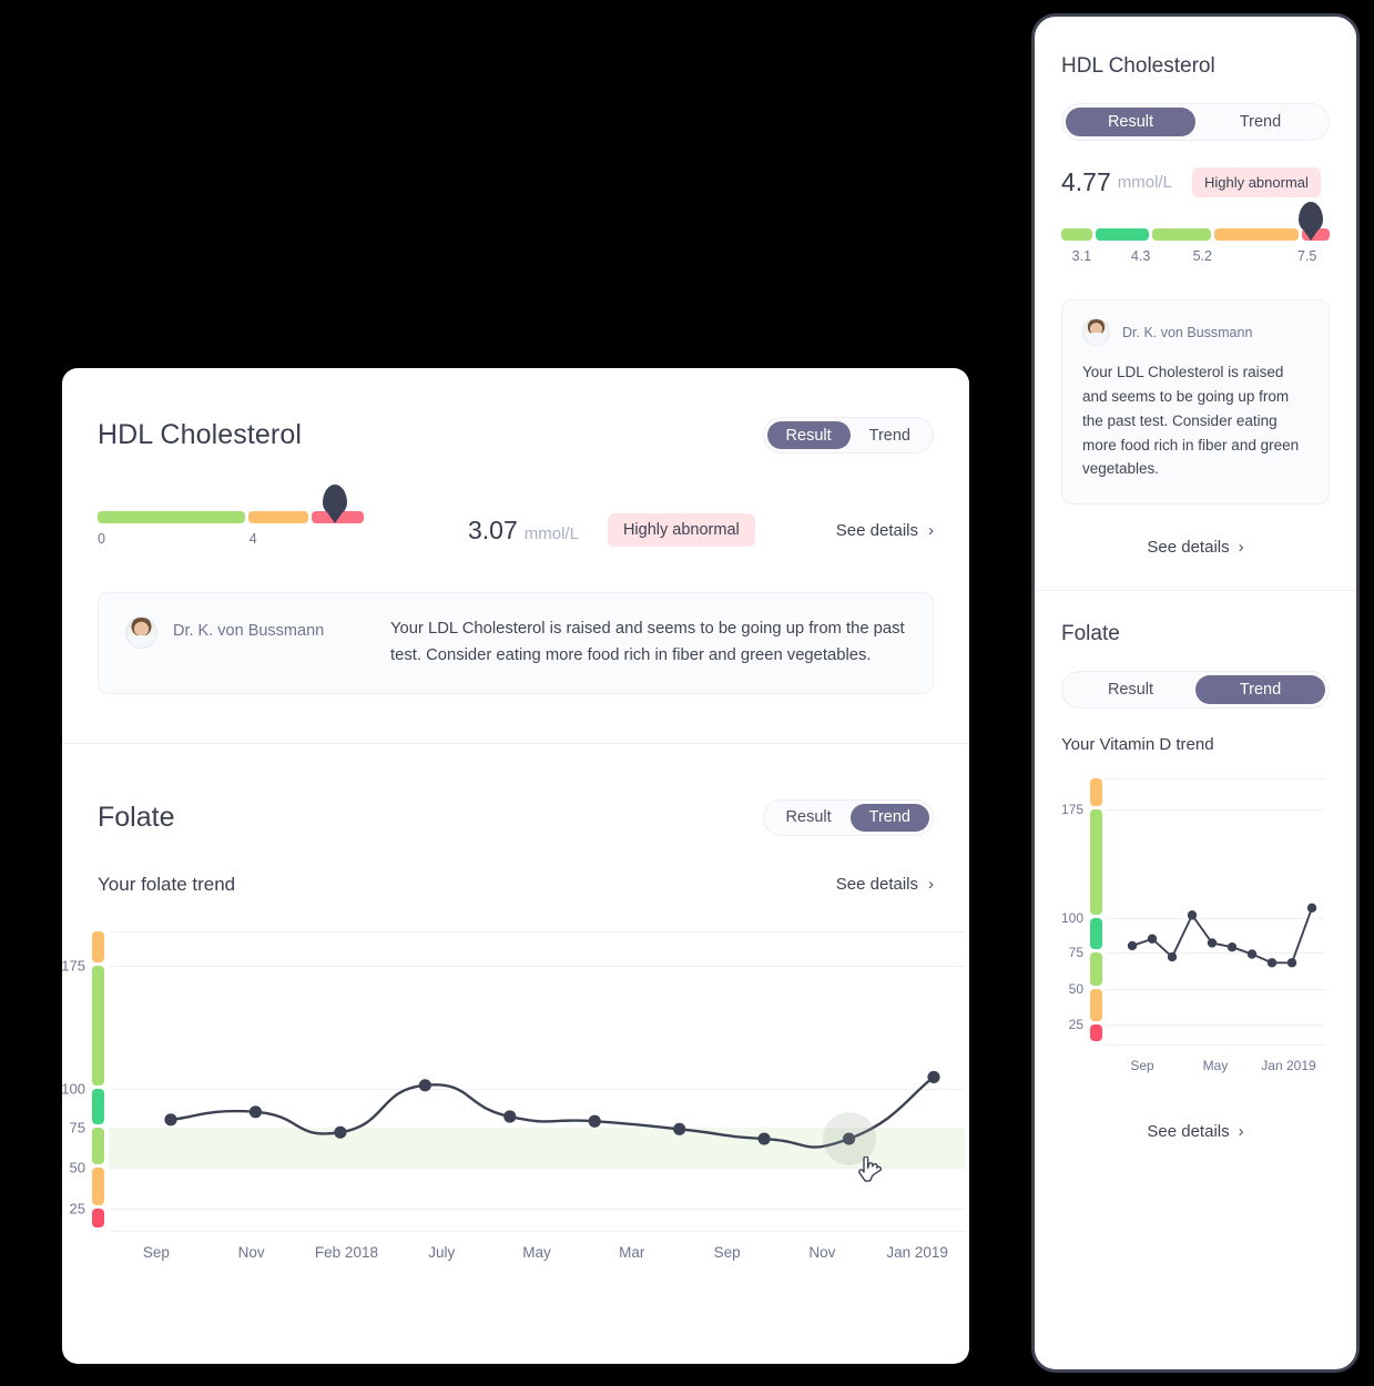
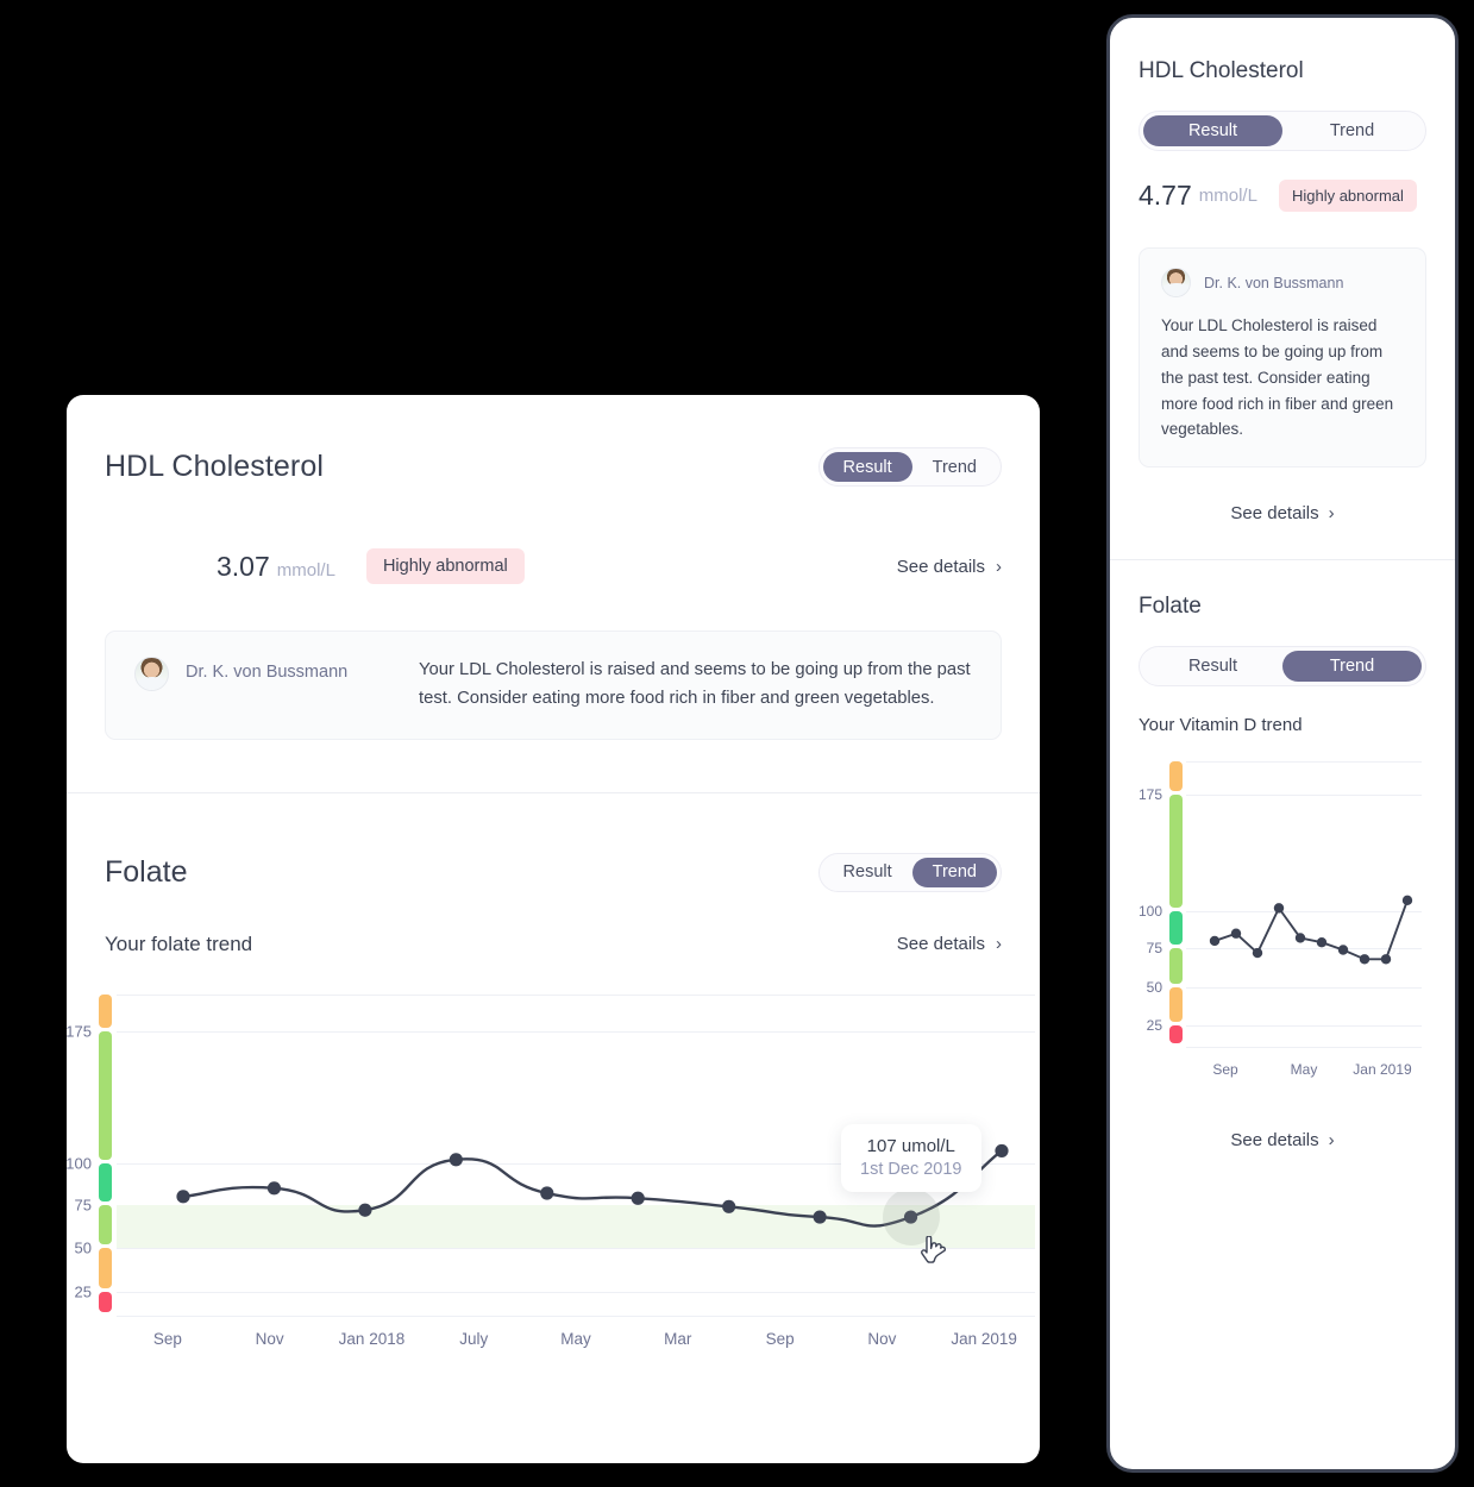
  HDL Cholesterol
  Result
  Trend
- 0
- 4
  3.07
  mmol/L
  Highly abnormal
  See details
  ›
  Dr. K. von Bussmann
  Your LDL Cholesterol is raised and seems to be going up from the past test. Consider eating more food rich in fiber and green vegetables.
  Folate
  Result
  Trend
  Your folate trend
  See details
  ›
  175
  100
  75
  50
  25
  Sep
  Nov
- Feb 2018
+ Jan 2018
  July
  May
  Mar
  Sep
  Nov
  Jan 2019
+ 107 umol/L
+ 1st Dec 2019
  HDL Cholesterol
  Result
  Trend
  4.77
  mmol/L
  Highly abnormal
- 3.1
- 4.3
- 5.2
- 7.5
  Dr. K. von Bussmann
  Your LDL Cholesterol is raised and seems to be going up from the past test. Consider eating more food rich in fiber and green vegetables.
  See details
  ›
  Folate
  Result
  Trend
  Your Vitamin D trend
  175
  100
  75
  50
  25
  Sep
  May
  Jan 2019
  See details
  ›
